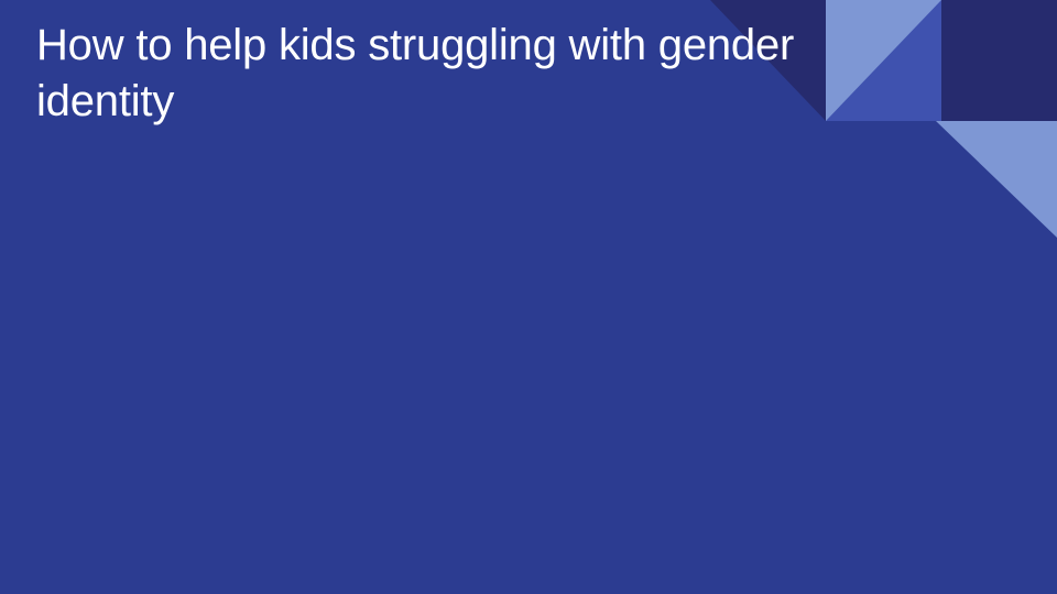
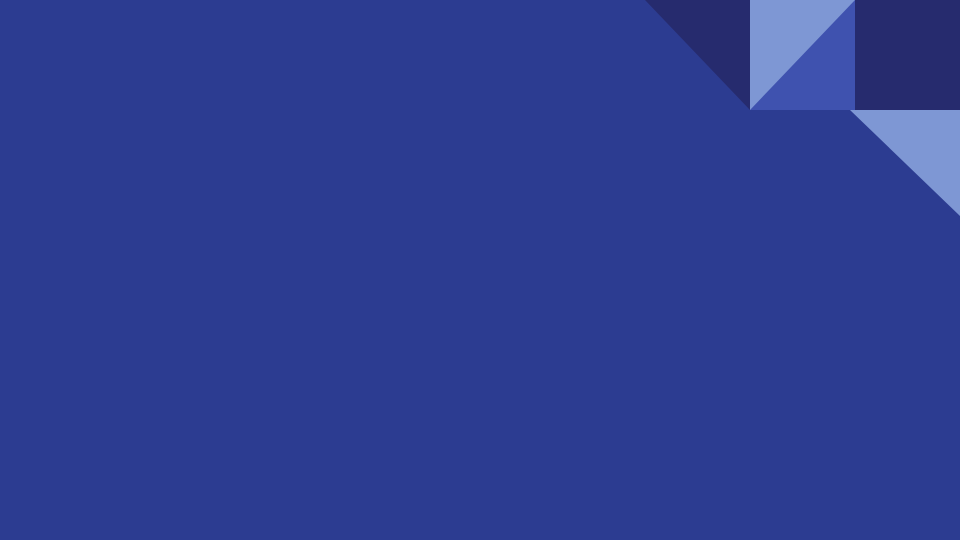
- How to help kids struggling with gender identity
